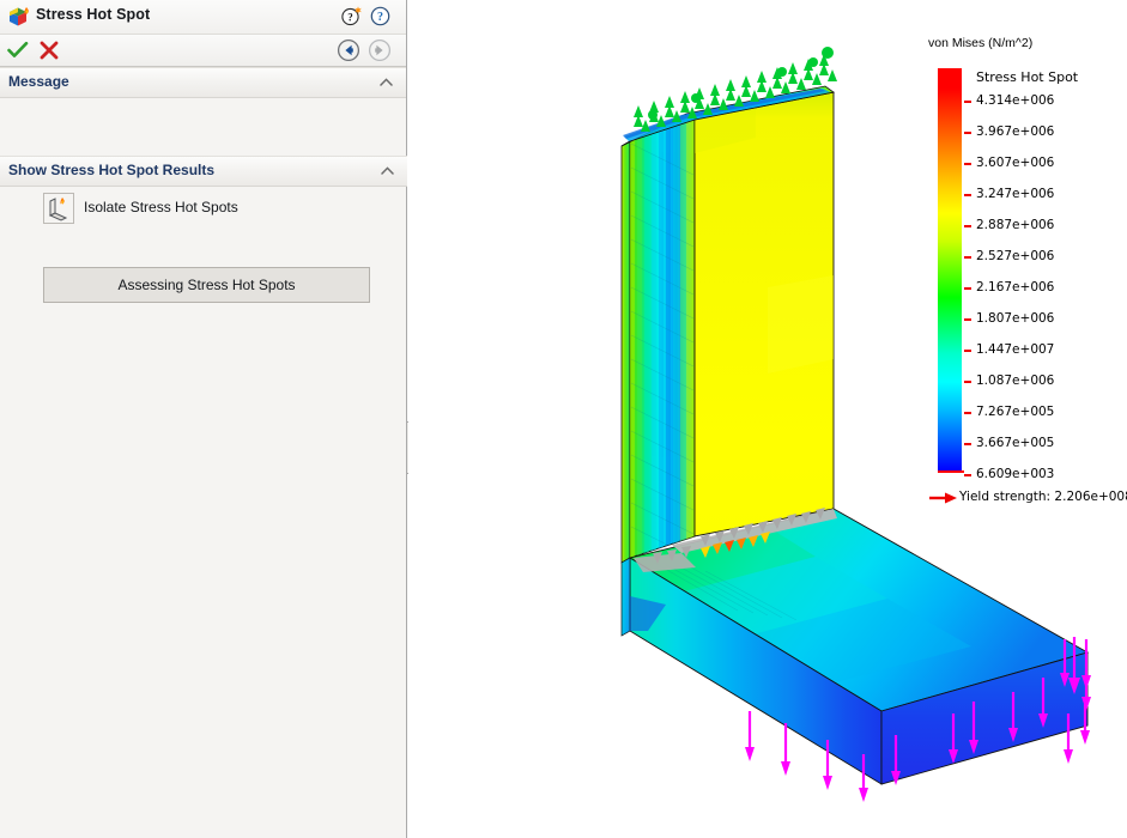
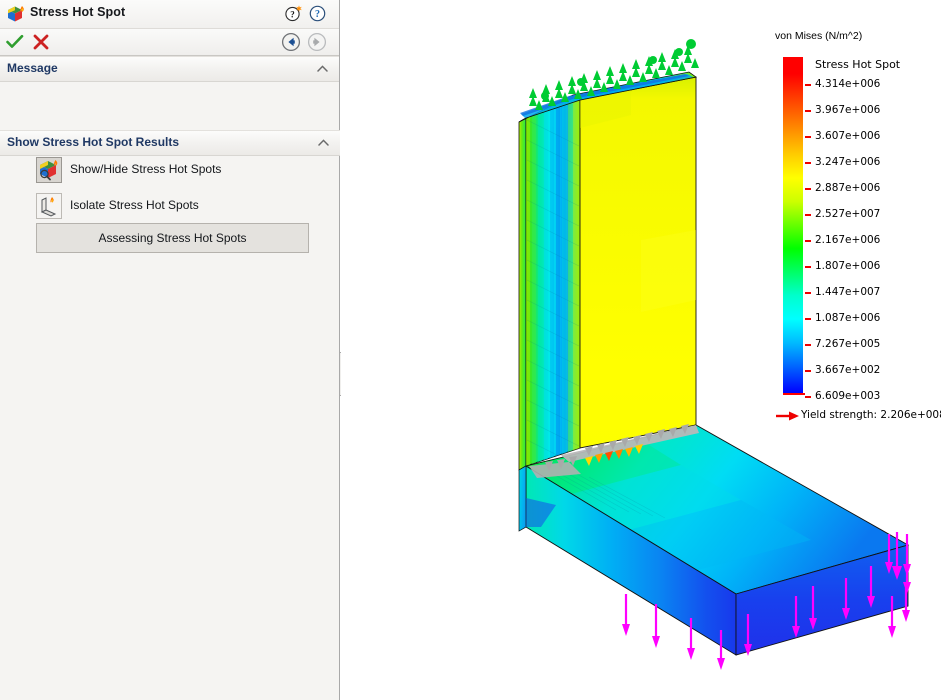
  Stress Hot Spot
  ?
  ?
  Message
  Show Stress Hot Spot Results
+ Show/Hide Stress Hot Spots
  Isolate Stress Hot Spots
  Assessing Stress Hot Spots
  von Mises (N/m^2)
  Stress Hot Spot
  4.314e+006
  3.967e+006
  3.607e+006
  3.247e+006
  2.887e+006
- 2.527e+006
+ 2.527e+007
  2.167e+006
  1.807e+006
  1.447e+007
  1.087e+006
  7.267e+005
- 3.667e+005
+ 3.667e+002
  6.609e+003
  Yield strength: 2.206e+00
